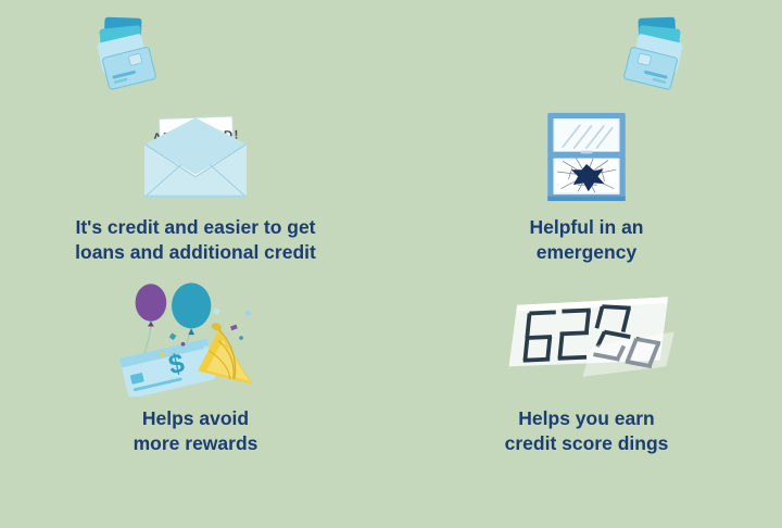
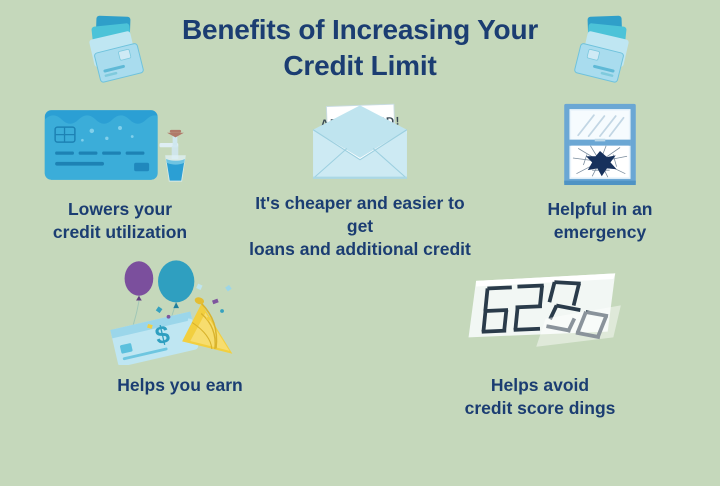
+ Benefits of Increasing Your
+ Credit Limit
+ Lowers your
+ credit utilization
- It's credit and easier to get
+ It's cheaper and easier to get
  loans and additional credit
  Helpful in an
  emergency
- Helps avoid
+ Helps you earn
- more rewards
- Helps you earn
+ Helps avoid
  credit score dings
